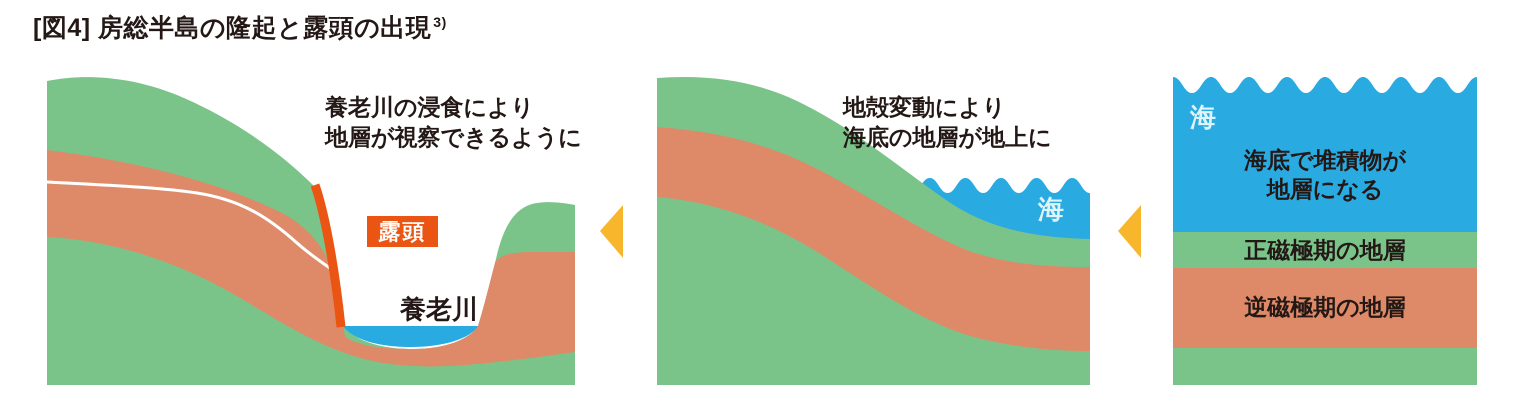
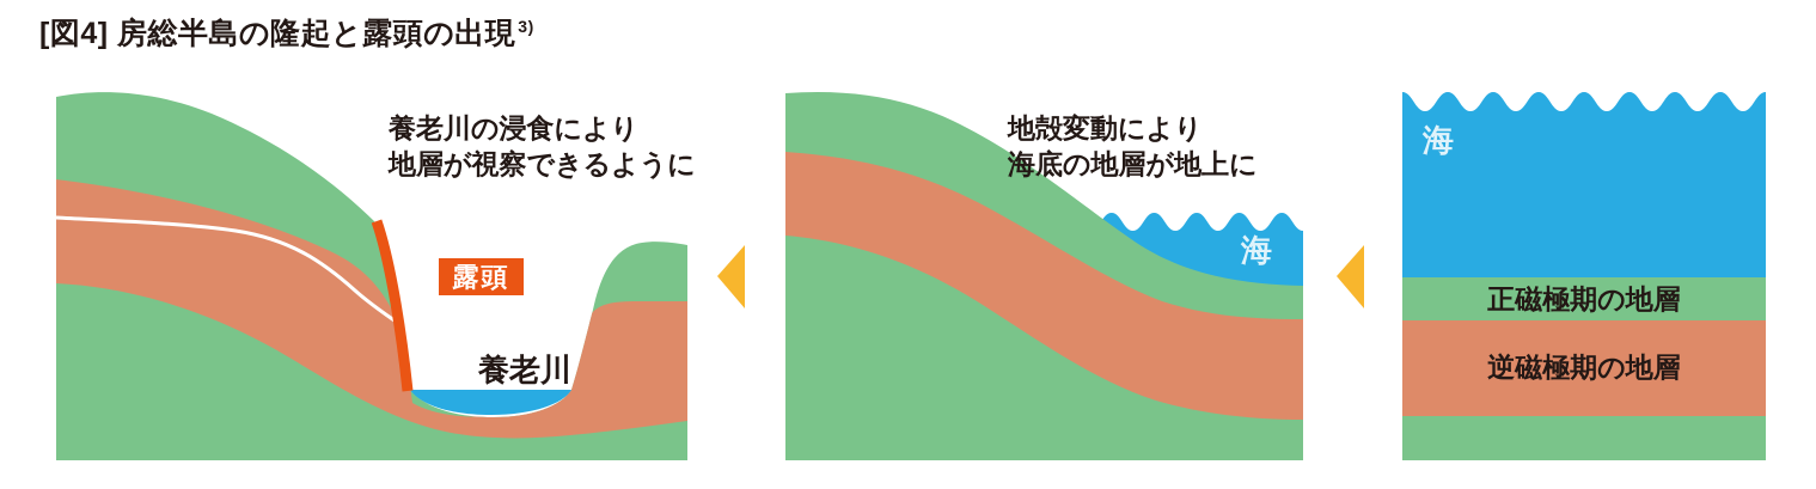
  [図4] 房総半島の隆起と露頭の出現 3)
  養老川の浸食により
  地層が視察できるように
  露頭
  養老川
  地殻変動により
  海底の地層が地上に
  海
  海
- 海底で堆積物が
- 地層になる
  正磁極期の地層
  逆磁極期の地層
